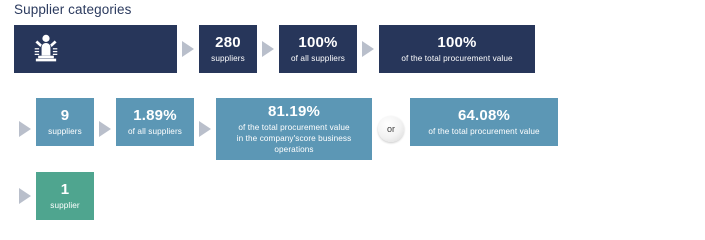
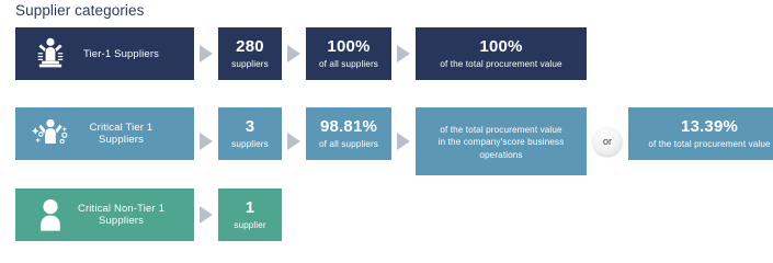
  Supplier categories
+ Tier-1 Suppliers
  280
  suppliers
  100%
  of all suppliers
  100%
  of the total procurement value
+ Critical Tier 1 Suppliers
- 9
+ 3
  suppliers
- 1.89%
+ 98.81%
  of all suppliers
- 81.19%
  of the total procurement value
  in the company'score business
  operations
  or
- 64.08%
+ 13.39%
  of the total procurement value
+ Critical Non-Tier 1 Suppliers
  1
  supplier
